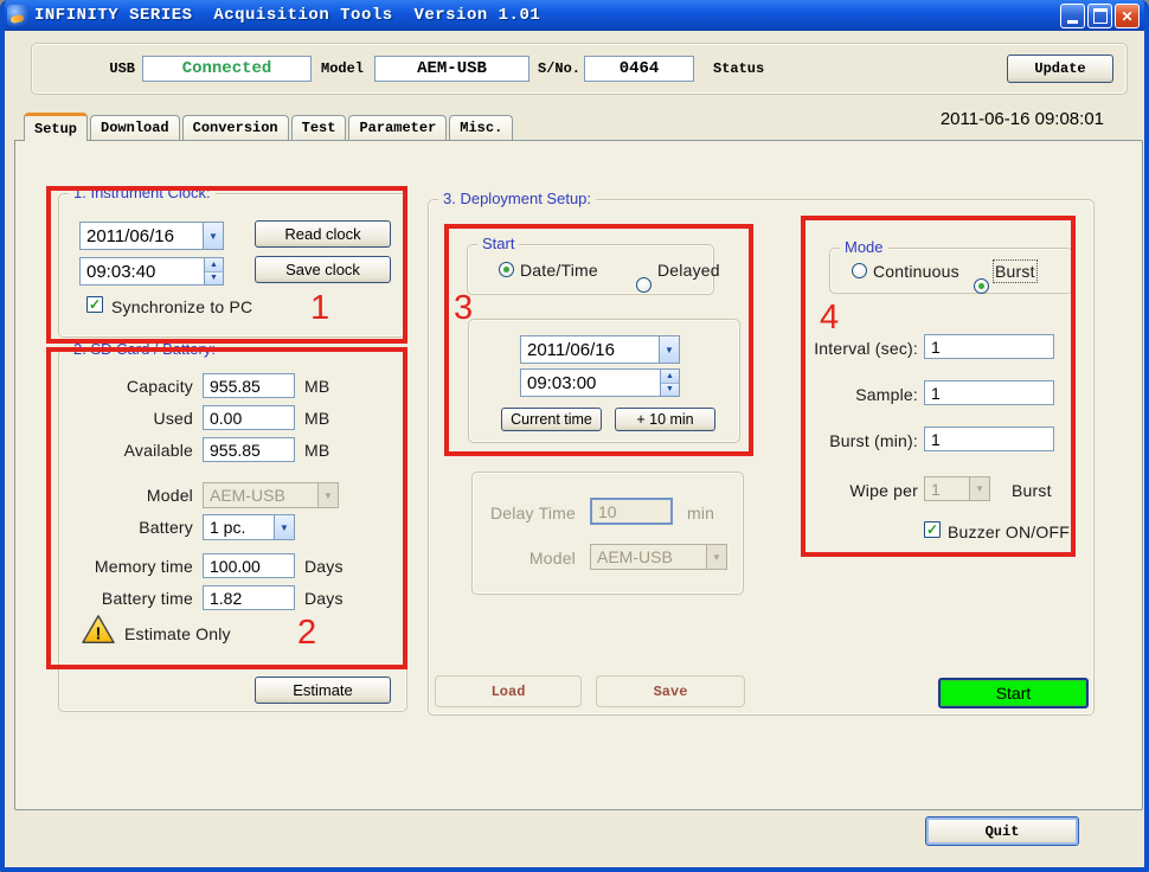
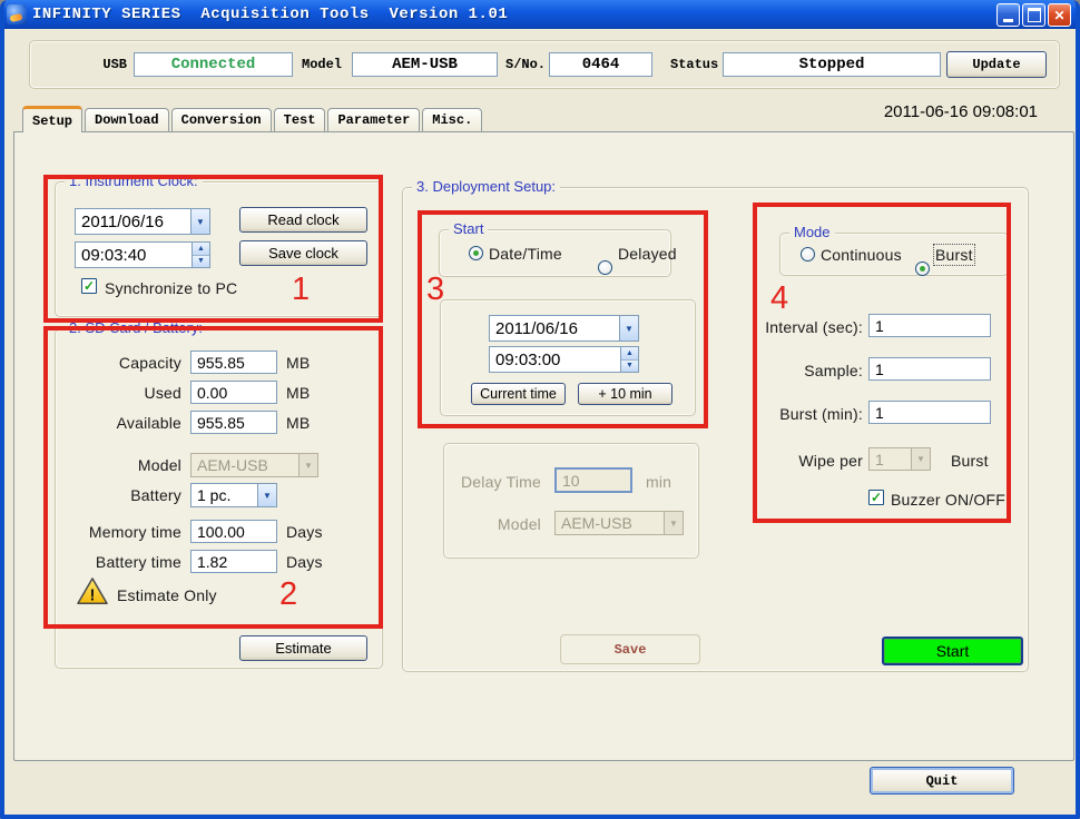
  INFINITY SERIES Acquisition Tools Version 1.01
  ✕
  USB
  Connected
  Model
  AEM-USB
  S/No.
  0464
  Status
+ Stopped
  Update
  Setup
  Download
  Conversion
  Test
  Parameter
  Misc.
  2011-06-16 09:08:01
  1. Instrument Clock:
  2011/06/16
  ▼
  Read clock
  09:03:40
  Save clock
  ✓
  Synchronize to PC
  2. SD Card / Battery:
  Capacity
  955.85
  MB
  Used
  0.00
  MB
  Available
  955.85
  MB
  Model
  AEM-USB
  ▼
  Battery
  1 pc.
  ▼
  Memory time
  100.00
  Days
  Battery time
  1.82
  Days
  !
  Estimate Only
  Estimate
  3. Deployment Setup:
  Start
  Date/Time
  Delayed
  2011/06/16
  ▼
  09:03:00
  Current time
  + 10 min
  Delay Time
  10
  min
  Model
  AEM-USB
  ▼
- Load
  Save
  Mode
  Continuous
  Burst
  Interval (sec):
  1
  Sample:
  1
  Burst (min):
  1
  Wipe per
  1
  ▼
  Burst
  ✓
  Buzzer ON/OFF
  Start
  Quit
  1
  2
  3
  4
